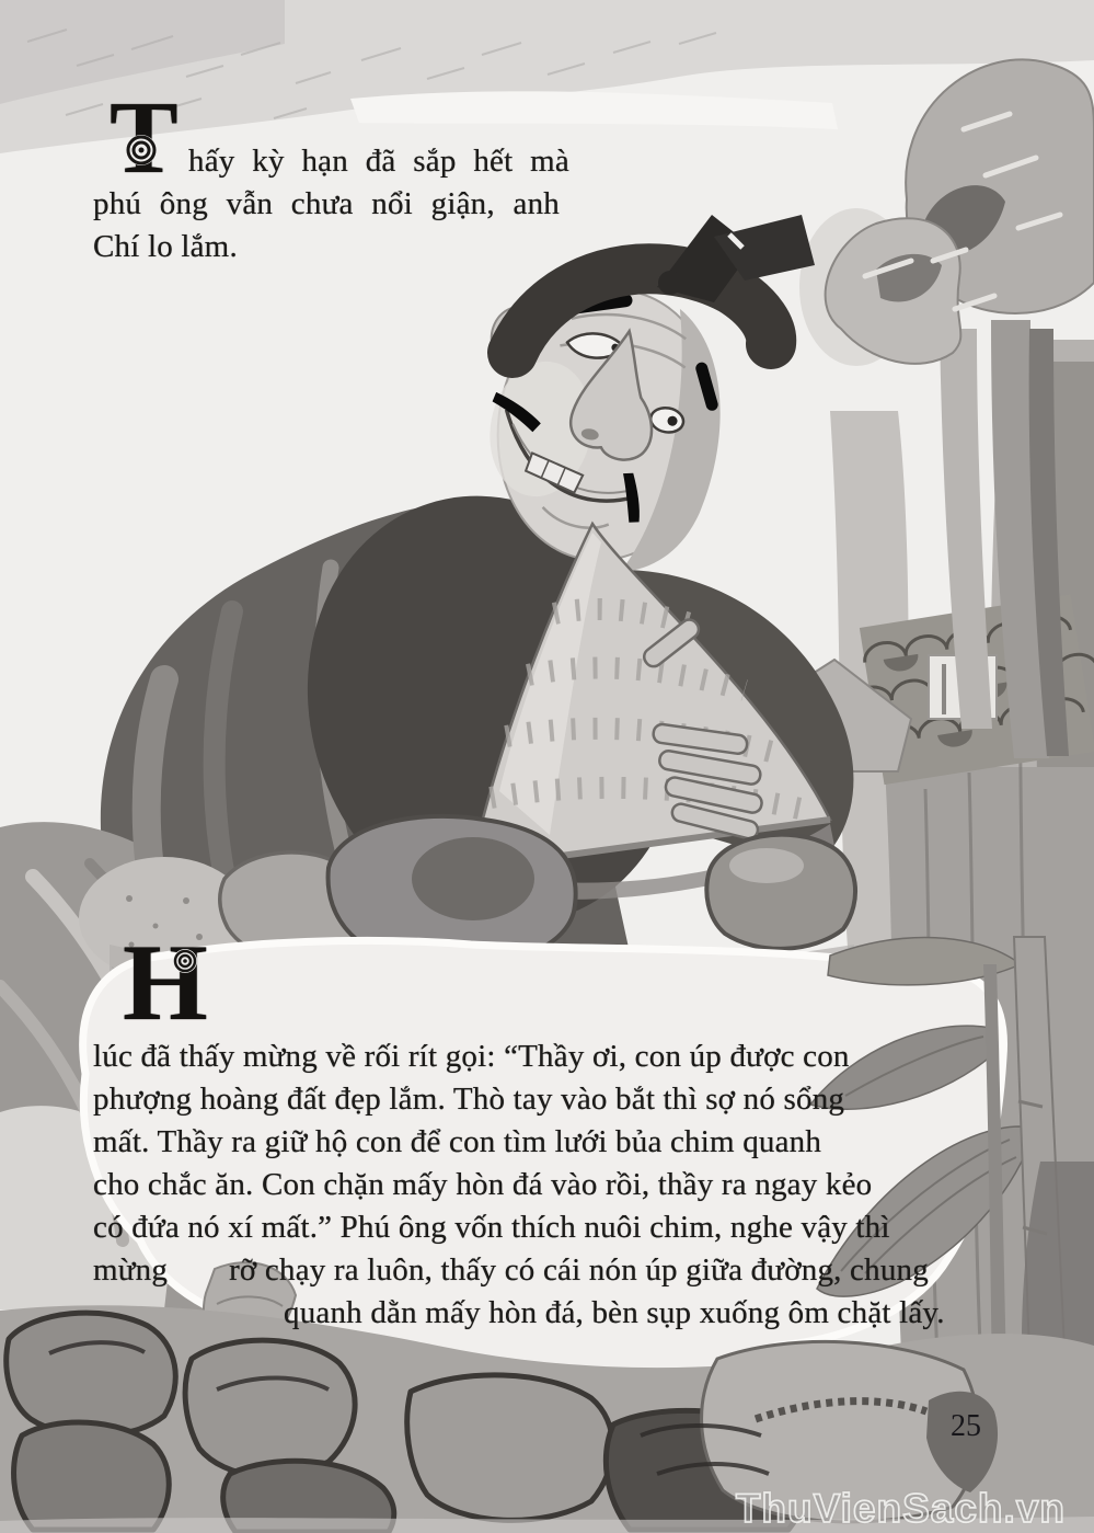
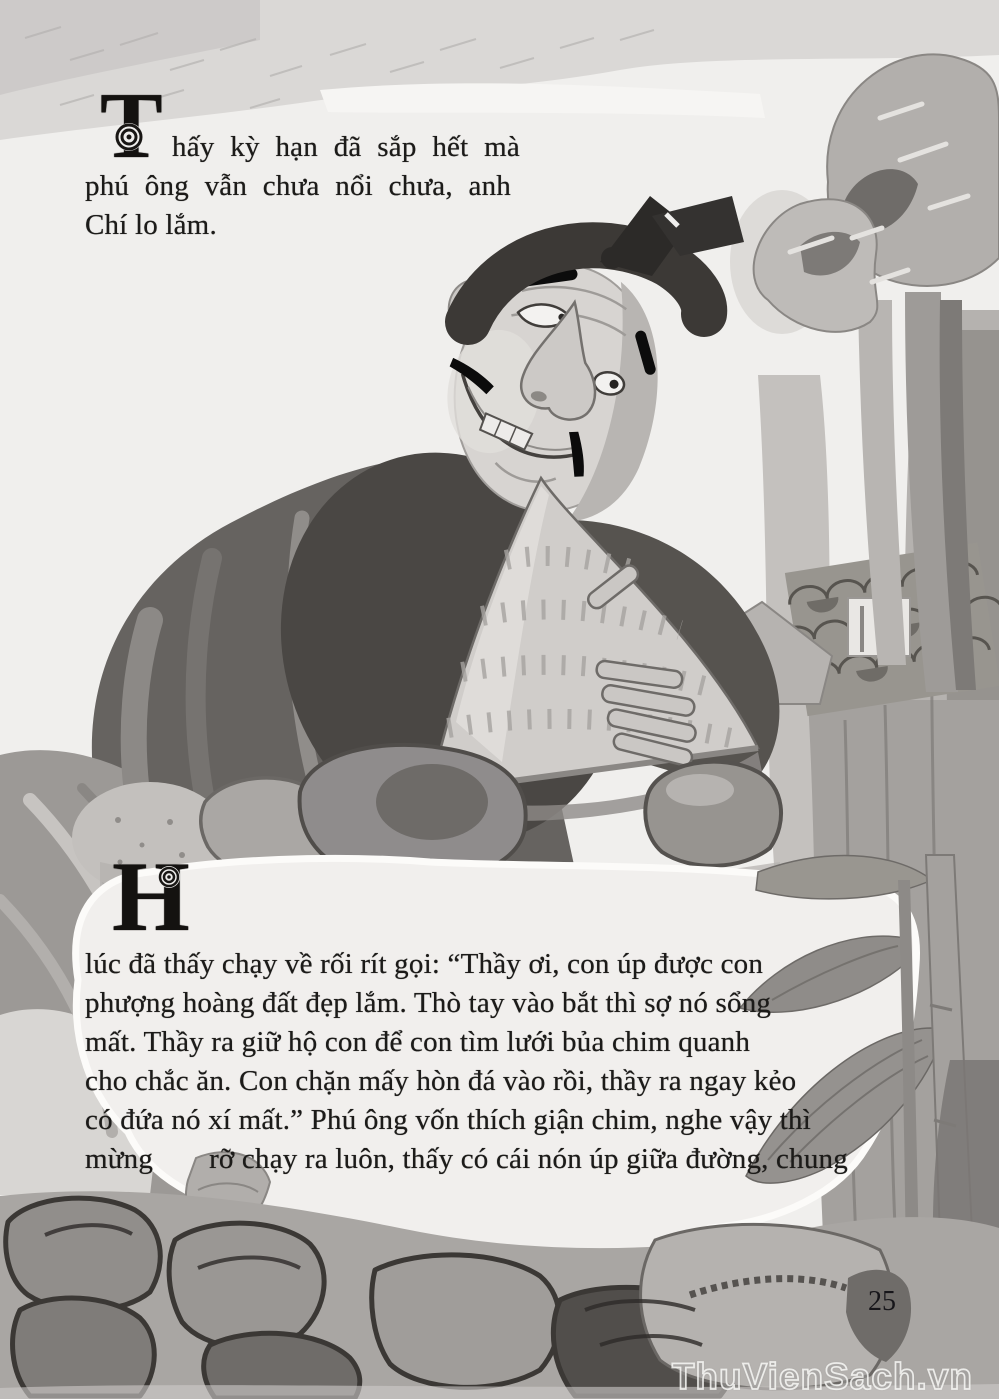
  hấy kỳ hạn đã sắp hết mà
- phú ông vẫn chưa nổi giận, anh
+ phú ông vẫn chưa nổi chưa, anh
  Chí lo lắm.
  H
- lúc đã thấy mừng về rối rít gọi: “Thầy ơi, con úp được con
+ lúc đã thấy chạy về rối rít gọi: “Thầy ơi, con úp được con
  phượng hoàng đất đẹp lắm. Thò tay vào bắt thì sợ nó sổng
  mất. Thầy ra giữ hộ con để con tìm lưới bủa chim quanh
  cho chắc ăn. Con chặn mấy hòn đá vào rồi, thầy ra ngay kẻo
- có đứa nó xí mất.” Phú ông vốn thích nuôi chim, nghe vậy thì
+ có đứa nó xí mất.” Phú ông vốn thích giận chim, nghe vậy thì
  mừng rỡ chạy ra luôn, thấy có cái nón úp giữa đường, chung
- quanh dằn mấy hòn đá, bèn sụp xuống ôm chặt lấy.
  25
  ThuVienSach.vn
